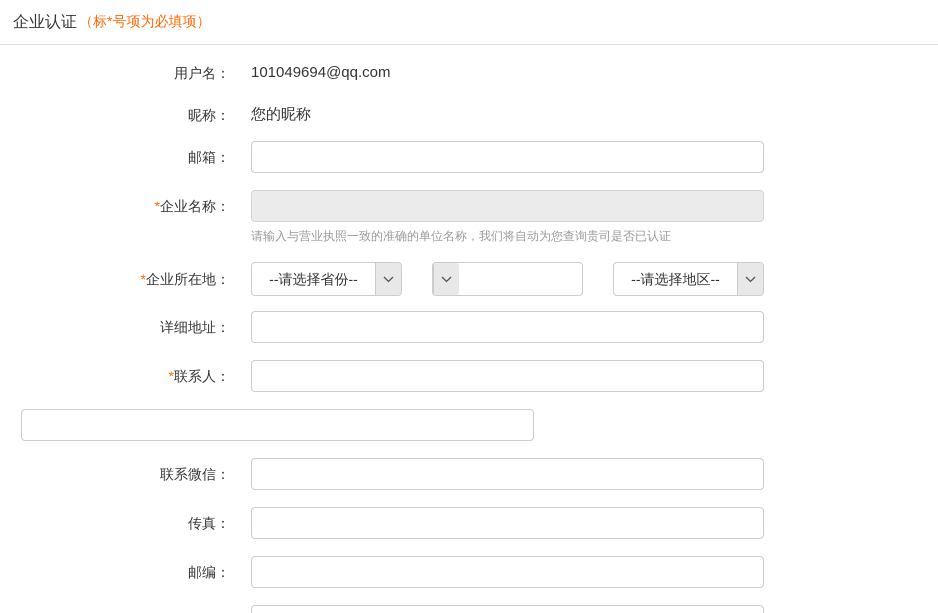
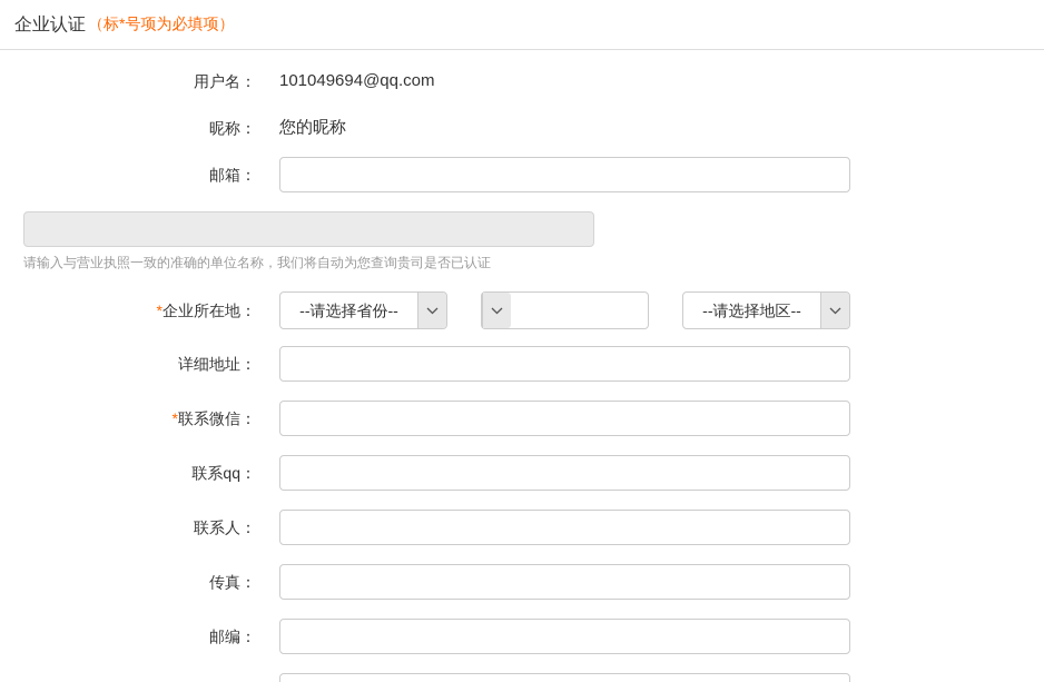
  企业认证
  （标*号项为必填项）
  用户名：
  101049694@qq.com
  昵称：
  您的昵称
  邮箱：
- *企业名称：
  请输入与营业执照一致的准确的单位名称，我们将自动为您查询贵司是否已认证
  *企业所在地：
  --请选择省份--
  --请选择地区--
  详细地址：
- *联系人：
+ *联系微信：
+ 联系qq：
- 联系微信：
+ 联系人：
  传真：
  邮编：
